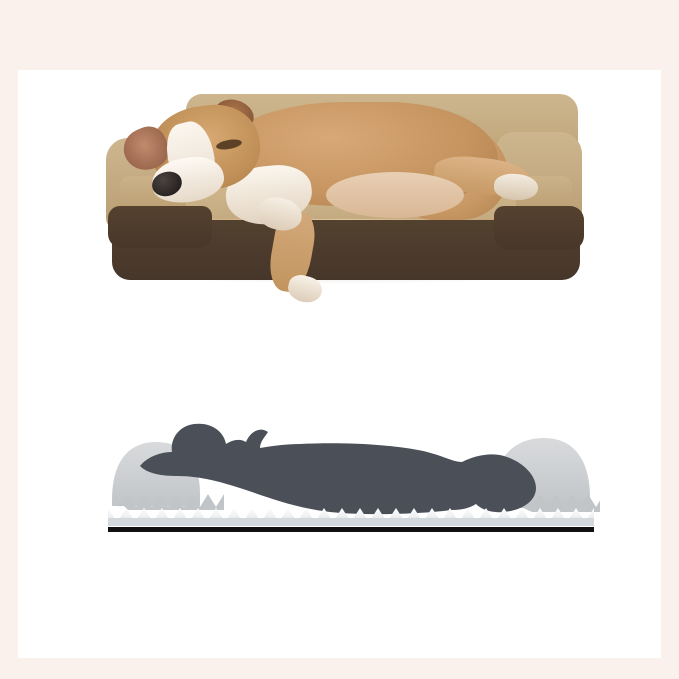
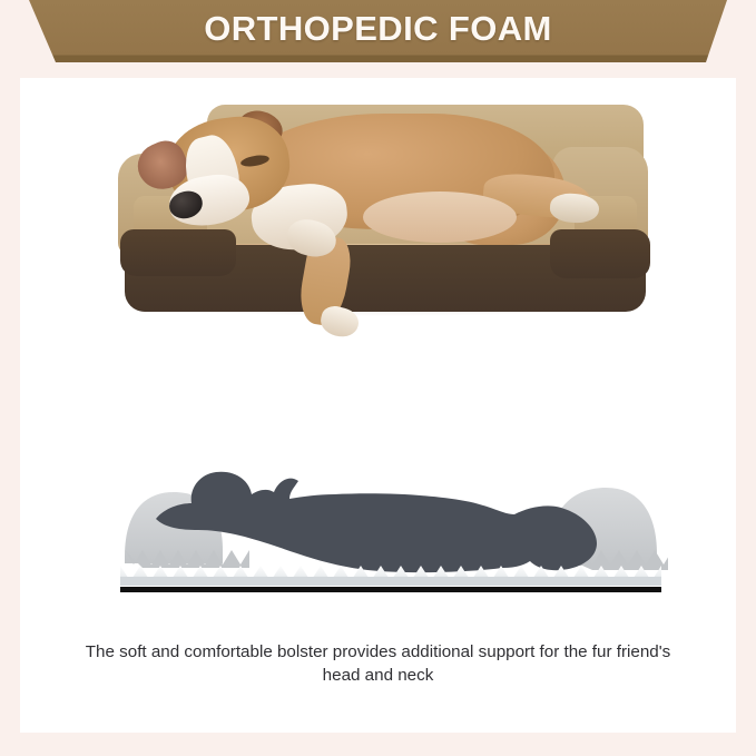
+ ORTHOPEDIC FOAM
+ The soft and comfortable bolster provides additional support for the fur friend's head and neck
